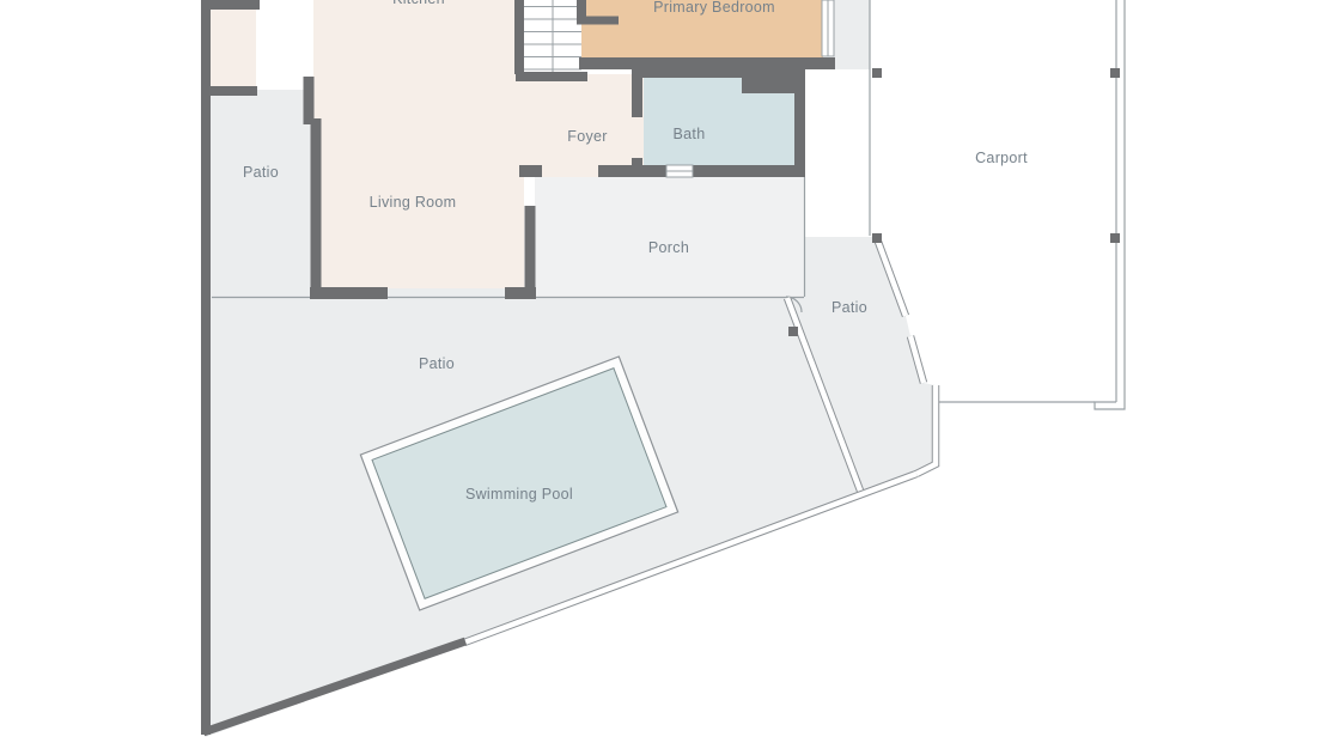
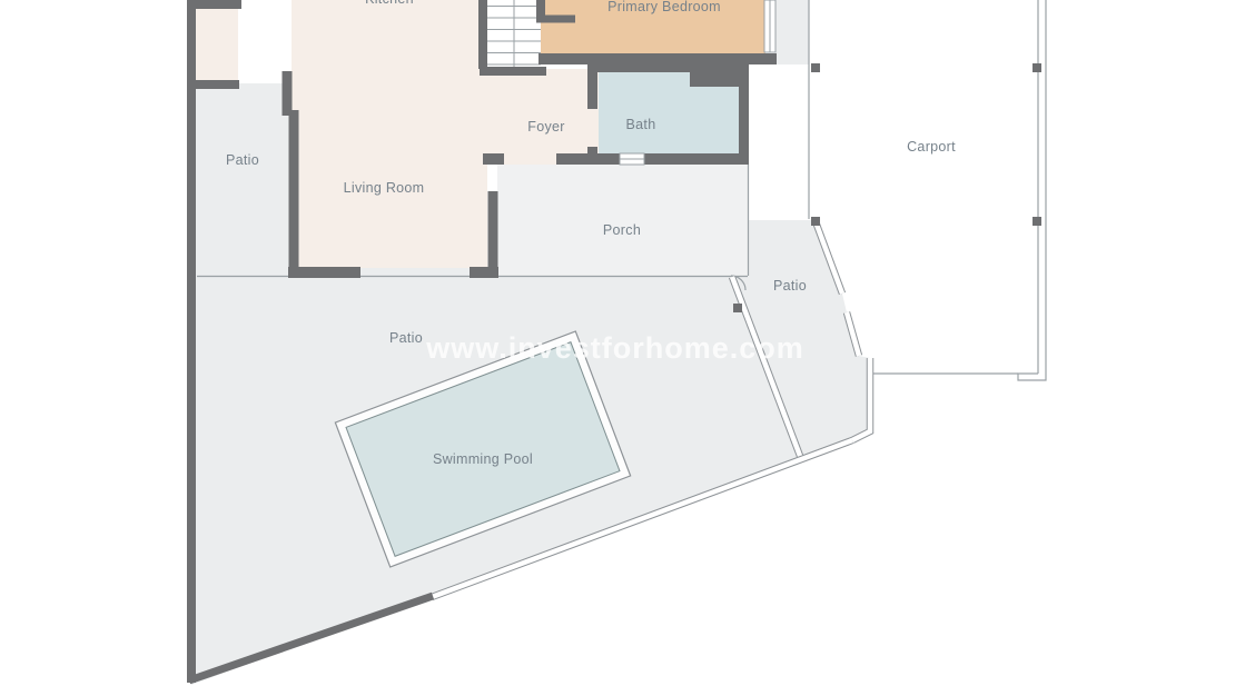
  Primary Bedroom
  Patio
  Living Room
  Foyer
  Bath
  Porch
  Carport
  Patio
  Patio
  Swimming Pool
+ www.investforhome.com
